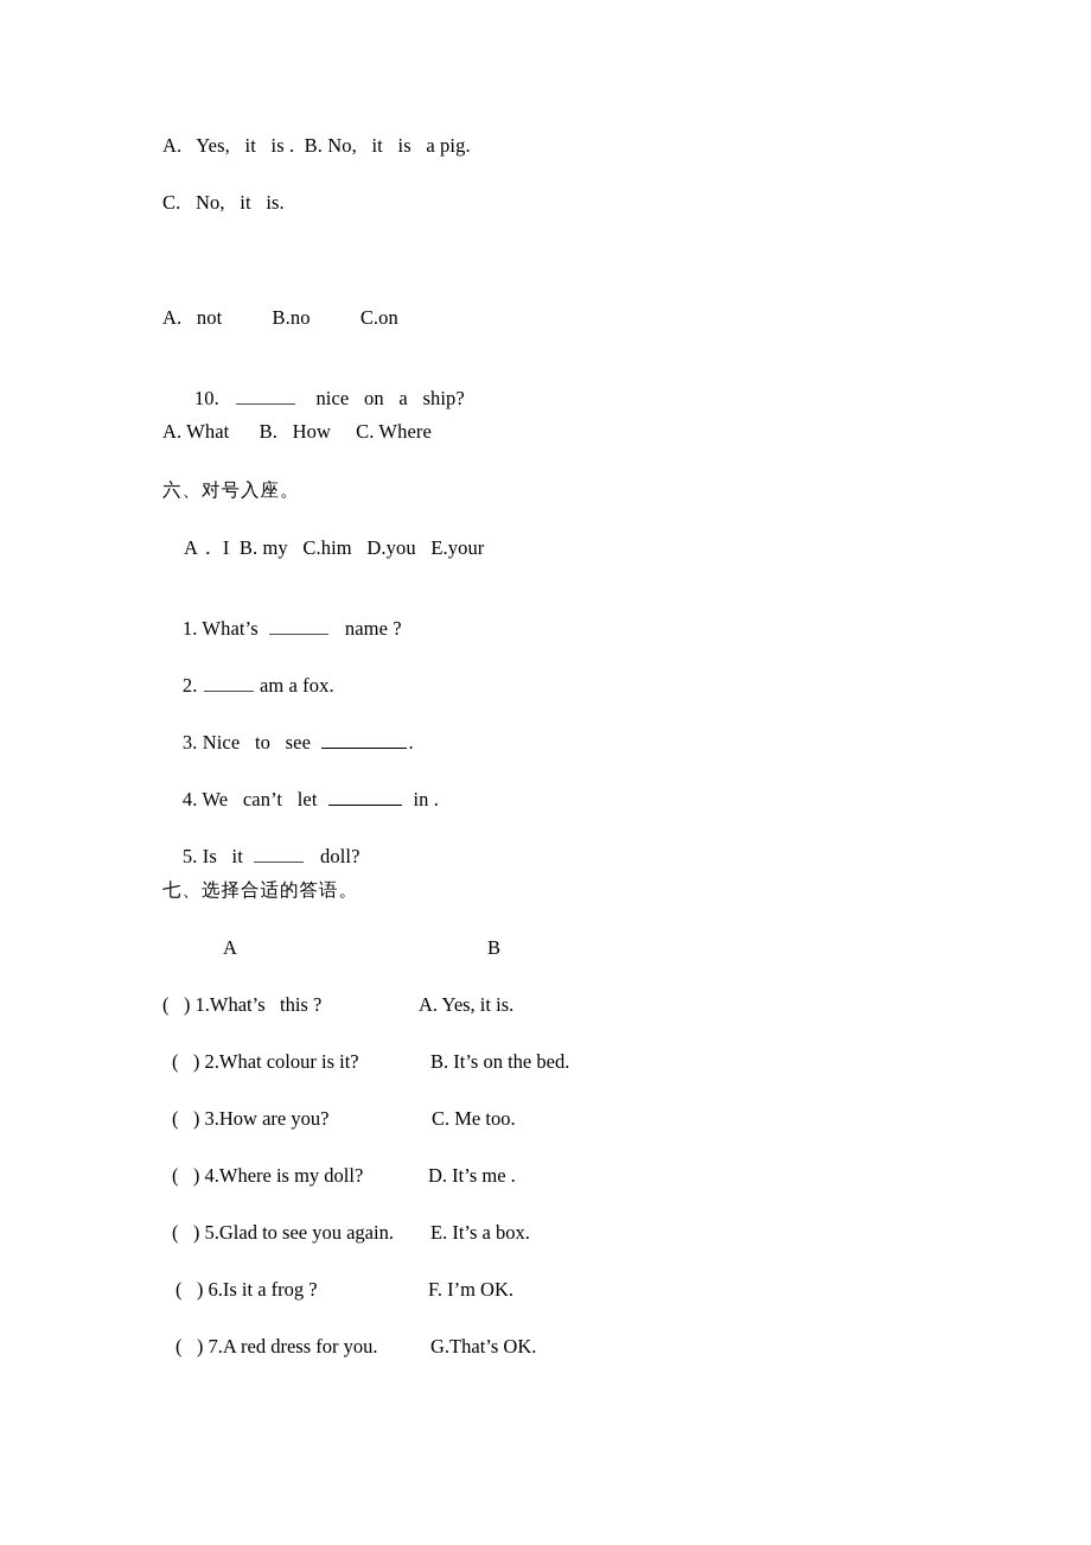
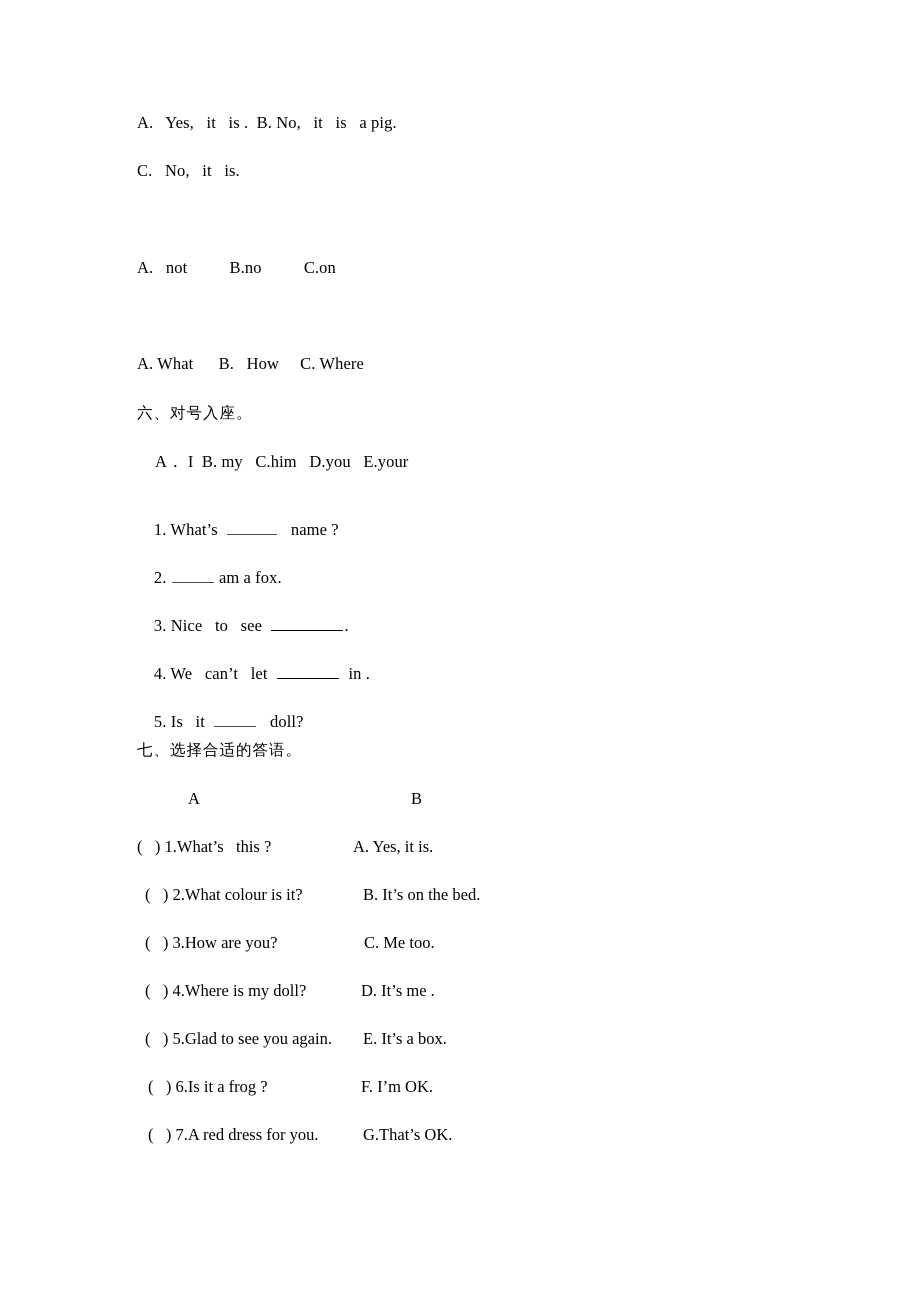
  A. Yes, it is . B. No, it is a pig.
  C. No, it is.
  A. not B.no C.on
- 10. nice on a ship?
  A. What B. How C. Where
  六、对号入座。
  A． I B. my C.him D.you E.your
  1. What’s name ?
  2. am a fox.
  3. Nice to see .
  4. We can’t let in .
  5. Is it doll?
  七、选择合适的答语。
  A
  B
  ( ) 1.What’s this ?
  A. Yes, it is.
  ( ) 2.What colour is it?
  B. It’s on the bed.
  ( ) 3.How are you?
  C. Me too.
  ( ) 4.Where is my doll?
  D. It’s me .
  ( ) 5.Glad to see you again.
  E. It’s a box.
  ( ) 6.Is it a frog ?
  F. I’m OK.
  ( ) 7.A red dress for you.
  G.That’s OK.
